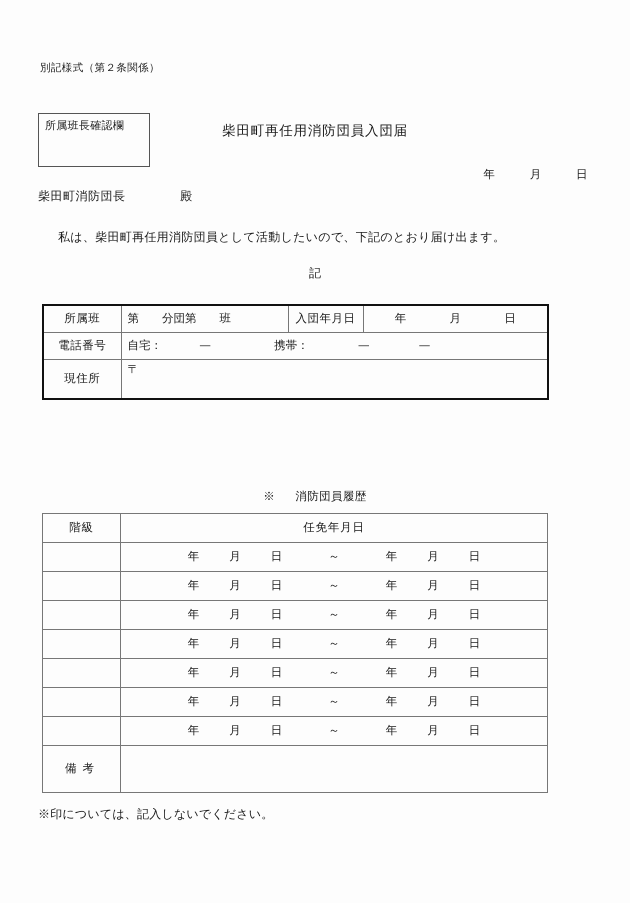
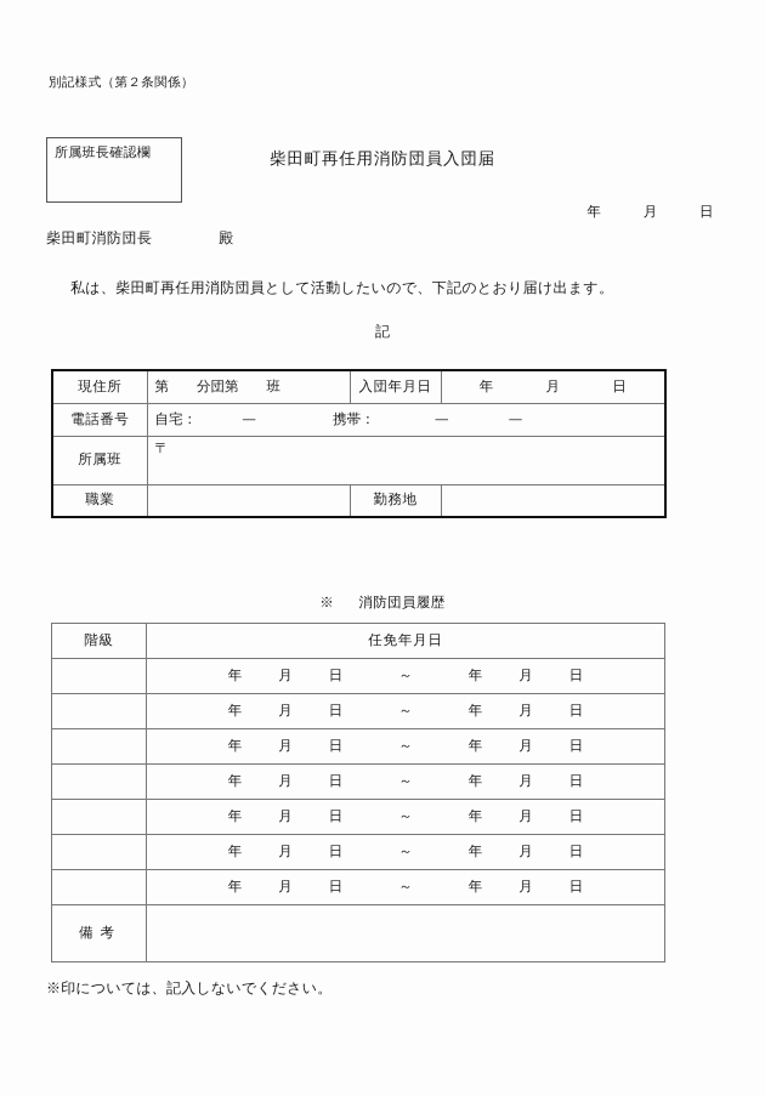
  別記様式（第２条関係）
  所属班長確認欄
  柴田町再任用消防団員入団届
  年 月 日
  柴田町消防団長 殿
  私は、柴田町再任用消防団員として活動したいので、下記のとおり届け出ます。
  記
- 所属班	第 分団第 班	入団年月日	年 月 日
+ 現住所	第 分団第 班	入団年月日	年 月 日
  電話番号	自宅： — 携帯： — —
- 現住所	〒
+ 所属班	〒
+ 職業		勤務地
  ※ 消防団員履歴
  階級	任免年月日
  	年 月 日 ～ 年 月 日
  	年 月 日 ～ 年 月 日
  	年 月 日 ～ 年 月 日
  	年 月 日 ～ 年 月 日
  	年 月 日 ～ 年 月 日
  	年 月 日 ～ 年 月 日
  	年 月 日 ～ 年 月 日
  備考
  ※印については、記入しないでください。
